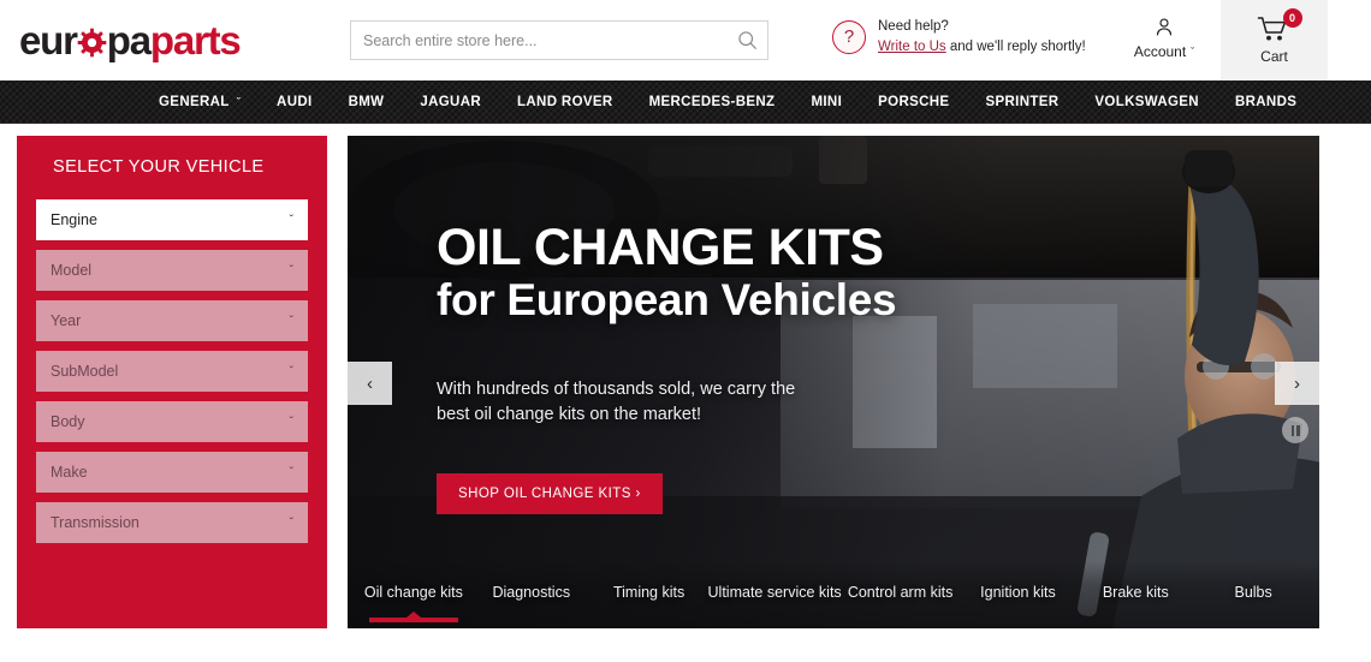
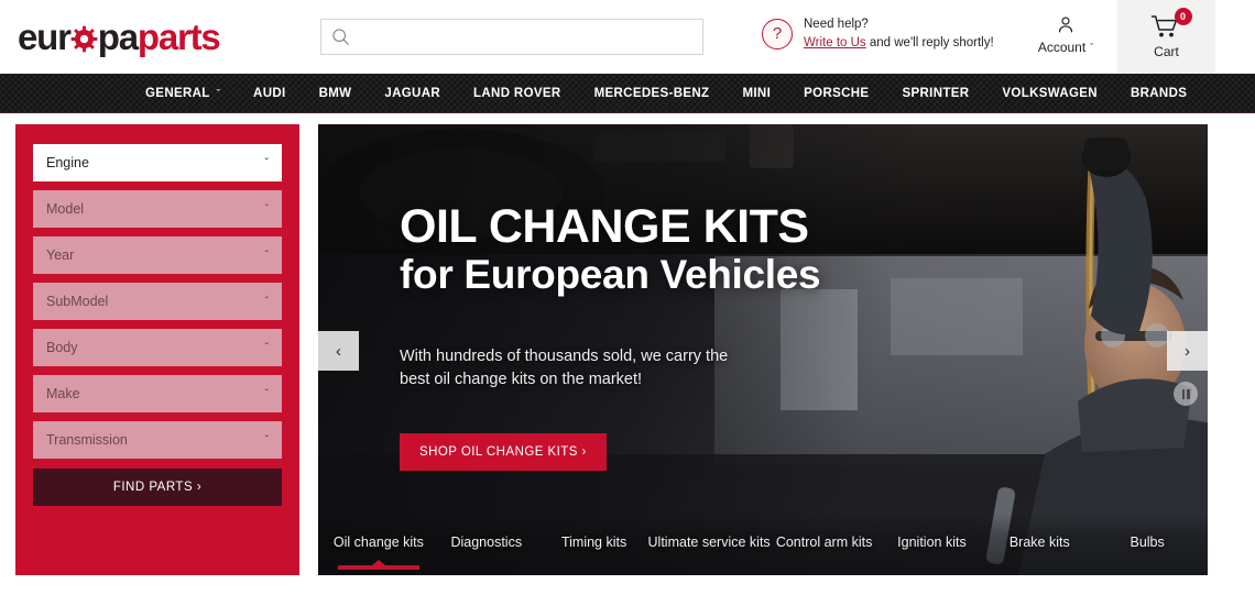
  eur
  pa
  parts
- Search entire store here...
  ?
  Need help?
  Write to Us and we'll reply shortly!
  Account
  ˇ
  0
  Cart
  GENERAL
  ˇ
  AUDI
  BMW
  JAGUAR
  LAND ROVER
  MERCEDES-BENZ
  MINI
  PORSCHE
  SPRINTER
  VOLKSWAGEN
  BRANDS
- SELECT YOUR VEHICLE
  Engine
  ˇ
  Model
  ˇ
  Year
  ˇ
  SubModel
  ˇ
  Body
  ˇ
  Make
  ˇ
  Transmission
  ˇ
+ FIND PARTS ›
  OIL CHANGE KITS
  for European Vehicles
  With hundreds of thousands sold, we carry the best oil change kits on the market!
  SHOP OIL CHANGE KITS ›
  ‹
  ›
  Oil change kits
  Diagnostics
  Timing kits
  Ultimate service kits
  Control arm kits
  Ignition kits
  Brake kits
  Bulbs
